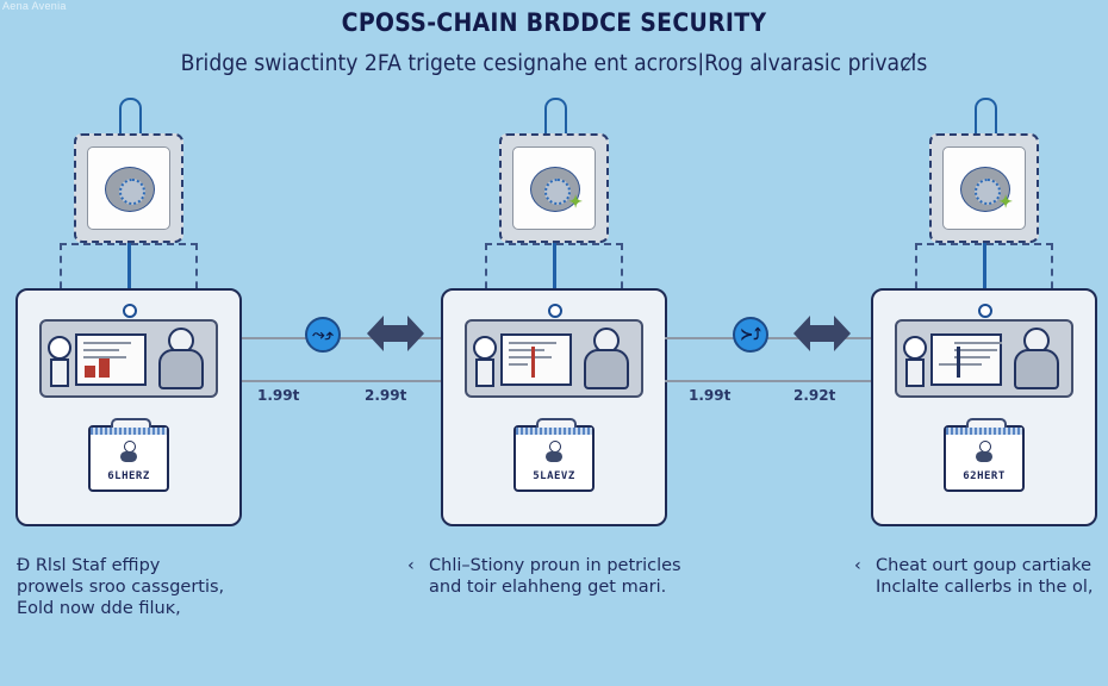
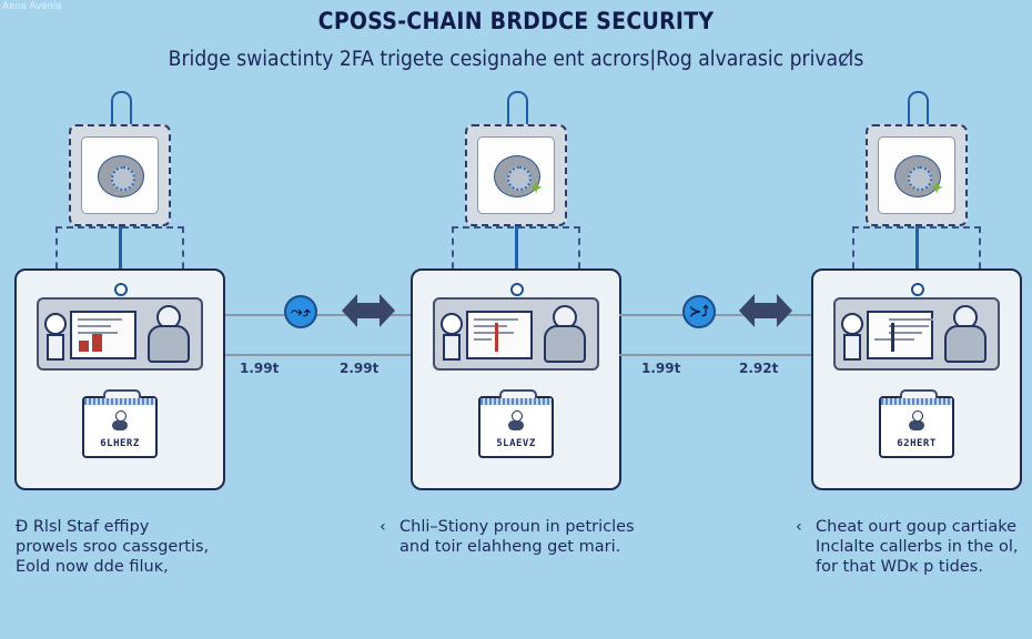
  Aena Avenia
  CPOSS-CHAIN BRDDCE SECURITY
  Bridge swiactinty 2FA trigete cesignahe ent acrors|Rog alvarasic privacl̸s
  6LHERZ
  ✦
  5LAEVZ
  ✦
  62HERT
  ⤳⤴
  1.99t
  2.99t
  ≻⤴
  1.99t
  2.92t
  Ð Rlsl Staf effipy
  prowels sroo cassgertis,
  Eold now dde filuĸ,
  ‹ Chli–Stiony proun in petricles
  and toir elahheng get mari.
  ‹ Cheat ourt goup cartiake
  Inclalte callerbs in the ol,
+ for that WDĸ p tides.
